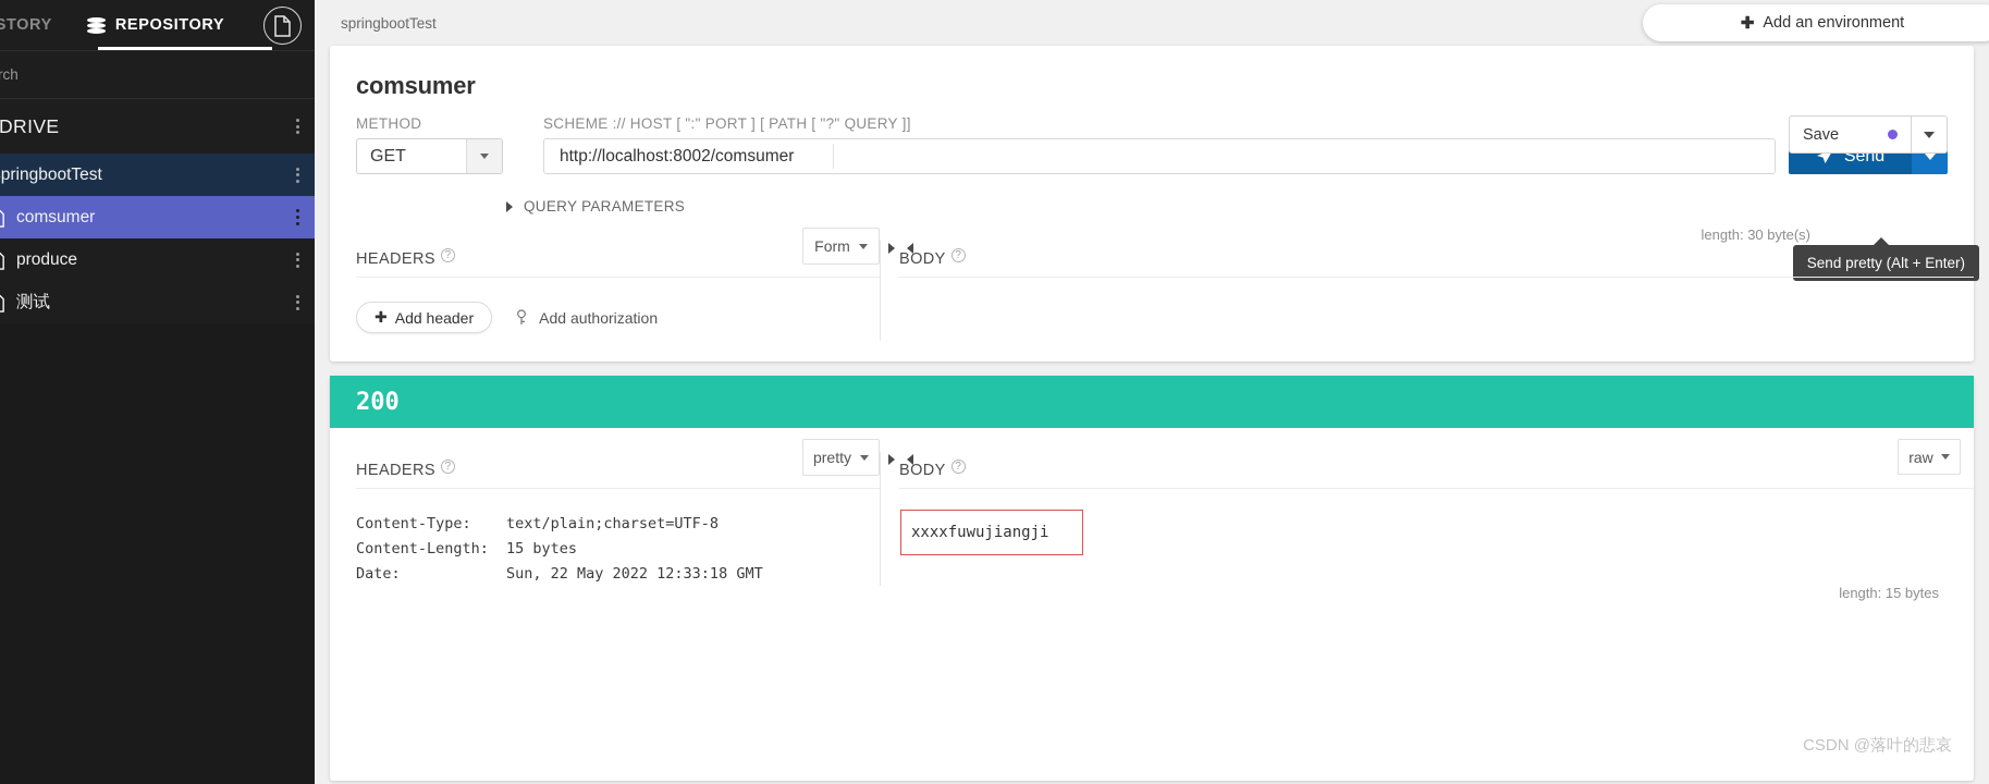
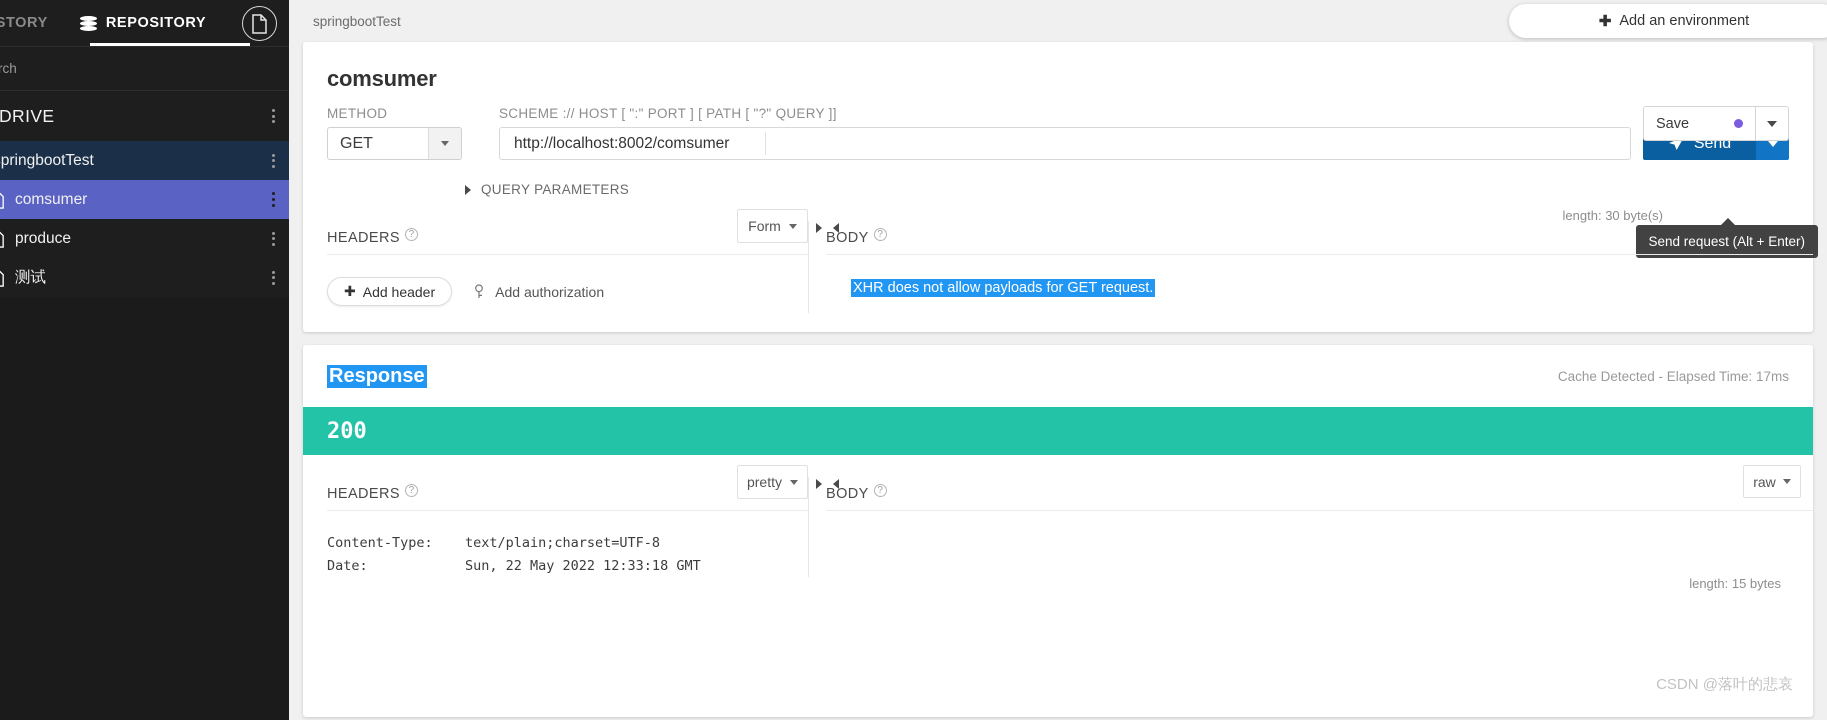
  STORY
  REPOSITORY
  DRIVE
  pringbootTest
  comsumer
  produce
  测试
  springbootTest
  ✚
  Add an environment
  comsumer
  Save
  METHOD
  SCHEME :// HOST [ ":" PORT ] [ PATH [ "?" QUERY ]]
  GET
  http://localhost:8002/comsumer
  Send
  length: 30 byte(s)
- Send pretty (Alt + Enter)
+ Send request (Alt + Enter)
  QUERY PARAMETERS
  HEADERS
  ?
  Form
  ✚
  Add header
  Add authorization
  BODY
  ?
+ XHR does not allow payloads for GET request.
+ Response
+ Cache Detected - Elapsed Time: 17ms
  200
  HEADERS
  ?
  pretty
  Content-Type:
  text/plain;charset=UTF-8
- Content-Length:
- 15 bytes
  Date:
  Sun, 22 May 2022 12:33:18 GMT
  BODY
  ?
  raw
- xxxxfuwujiangji
  length: 15 bytes
  CSDN @落叶的悲哀
